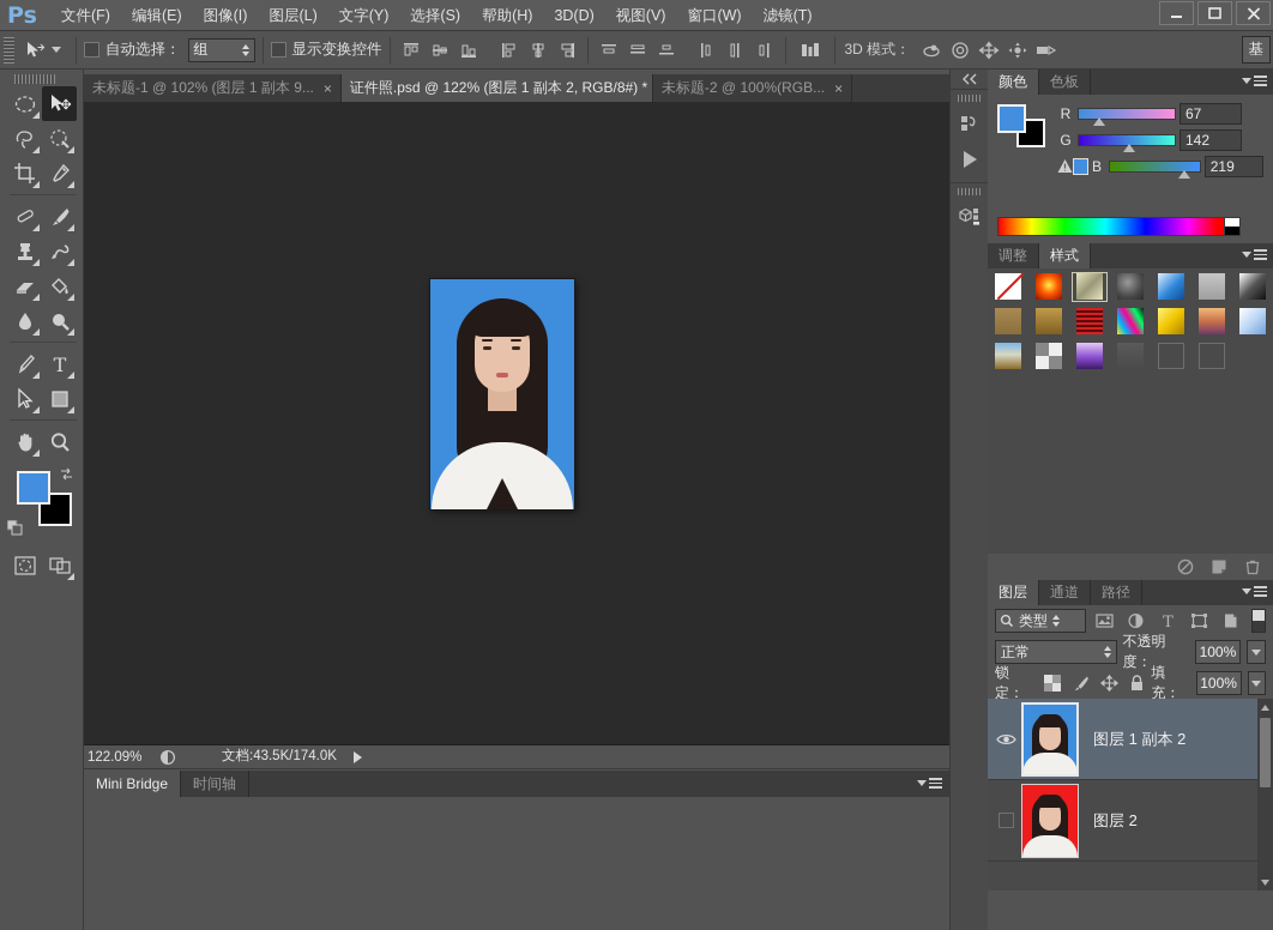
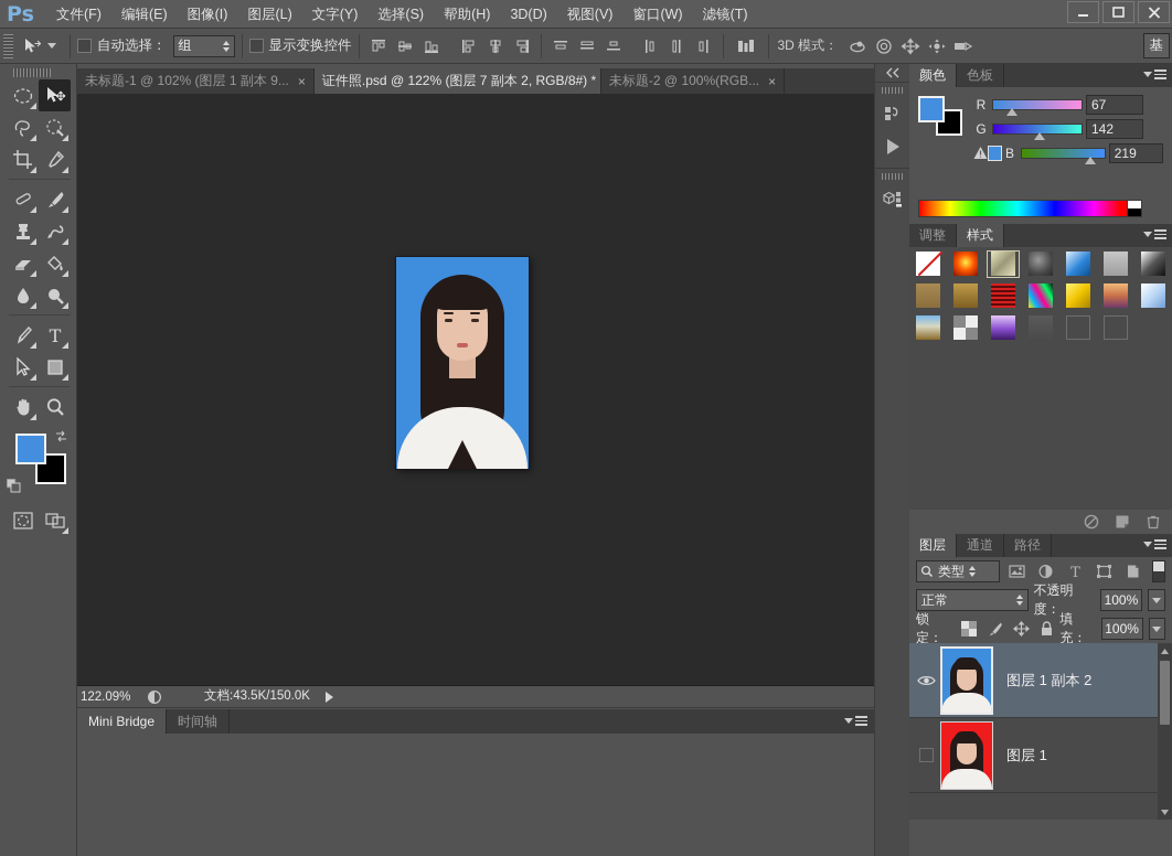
  Ps
  文件(F)
  编辑(E)
  图像(I)
  图层(L)
  文字(Y)
  选择(S)
  帮助(H)
  3D(D)
  视图(V)
  窗口(W)
  滤镜(T)
  自动选择：
  组
  显示变换控件
  3D 模式：
  基
  T
  未标题-1 @ 102% (图层 1 副本 9...
  ×
- 证件照.psd @ 122% (图层 1 副本 2, RGB/8#) *
+ 证件照.psd @ 122% (图层 7 副本 2, RGB/8#) *
  未标题-2 @ 100%(RGB...
  ×
  122.09%
- 文档:43.5K/174.0K
+ 文档:43.5K/150.0K
  Mini Bridge
  时间轴
  颜色
  色板
  R
  67
  G
  142
  B
  219
  调整
  样式
  图层
  通道
  路径
  类型
  T
  正常
  不透明度：
  100%
  锁定：
  填充：
  100%
  图层 1 副本 2
- 图层 2
+ 图层 1
